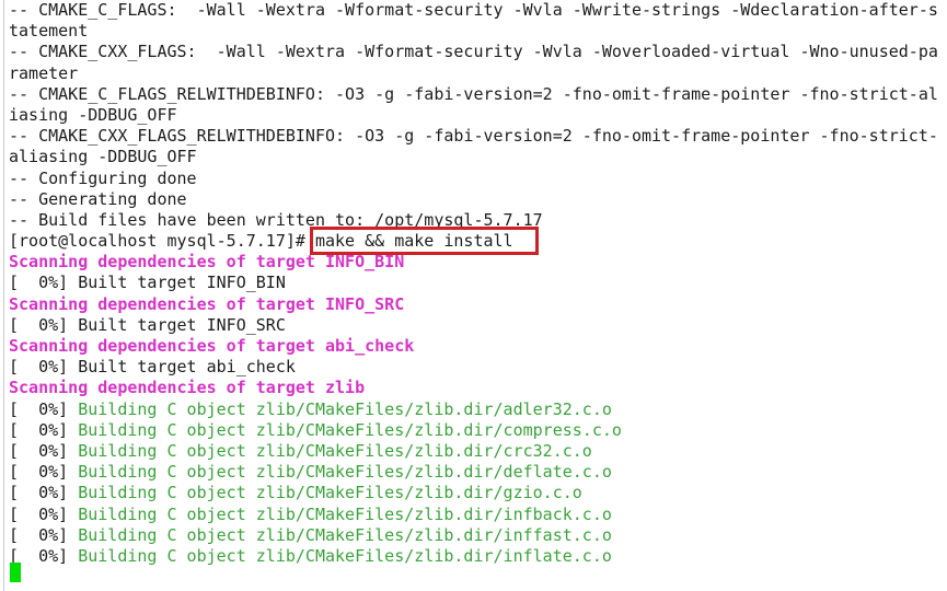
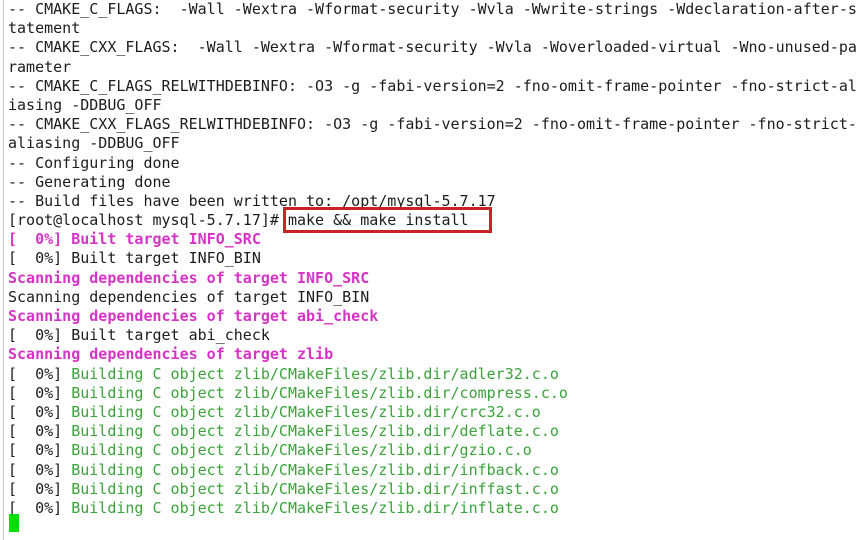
  -- CMAKE_C_FLAGS: -Wall -Wextra -Wformat-security -Wvla -Wwrite-strings -Wdeclaration-after-s
  tatement
  -- CMAKE_CXX_FLAGS: -Wall -Wextra -Wformat-security -Wvla -Woverloaded-virtual -Wno-unused-pa
  rameter
  -- CMAKE_C_FLAGS_RELWITHDEBINFO: -O3 -g -fabi-version=2 -fno-omit-frame-pointer -fno-strict-al
  iasing -DDBUG_OFF
  -- CMAKE_CXX_FLAGS_RELWITHDEBINFO: -O3 -g -fabi-version=2 -fno-omit-frame-pointer -fno-strict-
  aliasing -DDBUG_OFF
  -- Configuring done
  -- Generating done
  -- Build files have been written to: /opt/mysql-5.7.17
  [root@localhost mysql-5.7.17]# make && make install
- Scanning dependencies of target INFO_BIN
+ [ 0%] Built target INFO_SRC
  [ 0%] Built target INFO_BIN
  Scanning dependencies of target INFO_SRC
- [ 0%] Built target INFO_SRC
+ Scanning dependencies of target INFO_BIN
  Scanning dependencies of target abi_check
  [ 0%] Built target abi_check
  Scanning dependencies of target zlib
  [ 0%] Building C object zlib/CMakeFiles/zlib.dir/adler32.c.o
  [ 0%] Building C object zlib/CMakeFiles/zlib.dir/compress.c.o
  [ 0%] Building C object zlib/CMakeFiles/zlib.dir/crc32.c.o
  [ 0%] Building C object zlib/CMakeFiles/zlib.dir/deflate.c.o
  [ 0%] Building C object zlib/CMakeFiles/zlib.dir/gzio.c.o
  [ 0%] Building C object zlib/CMakeFiles/zlib.dir/infback.c.o
  [ 0%] Building C object zlib/CMakeFiles/zlib.dir/inffast.c.o
  [ 0%] Building C object zlib/CMakeFiles/zlib.dir/inflate.c.o
